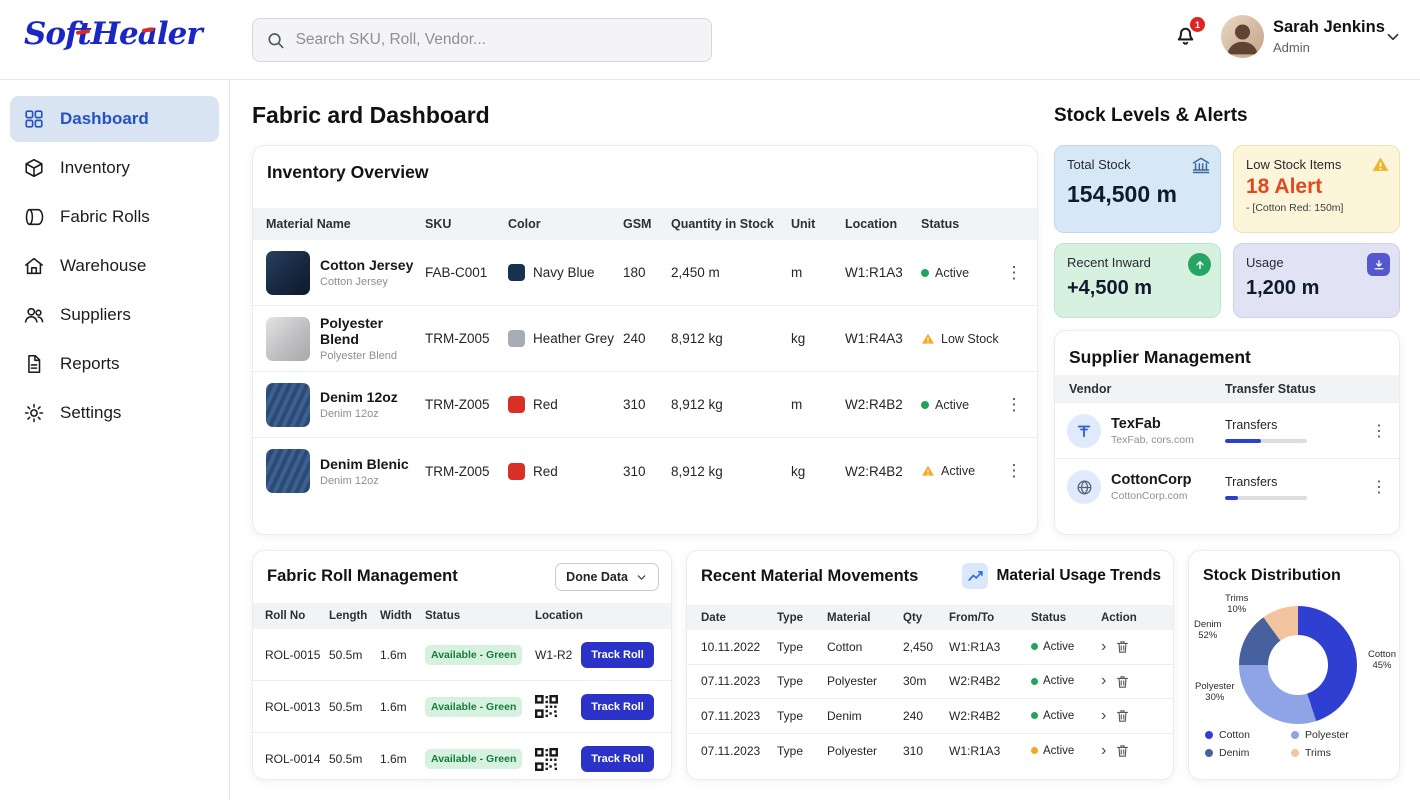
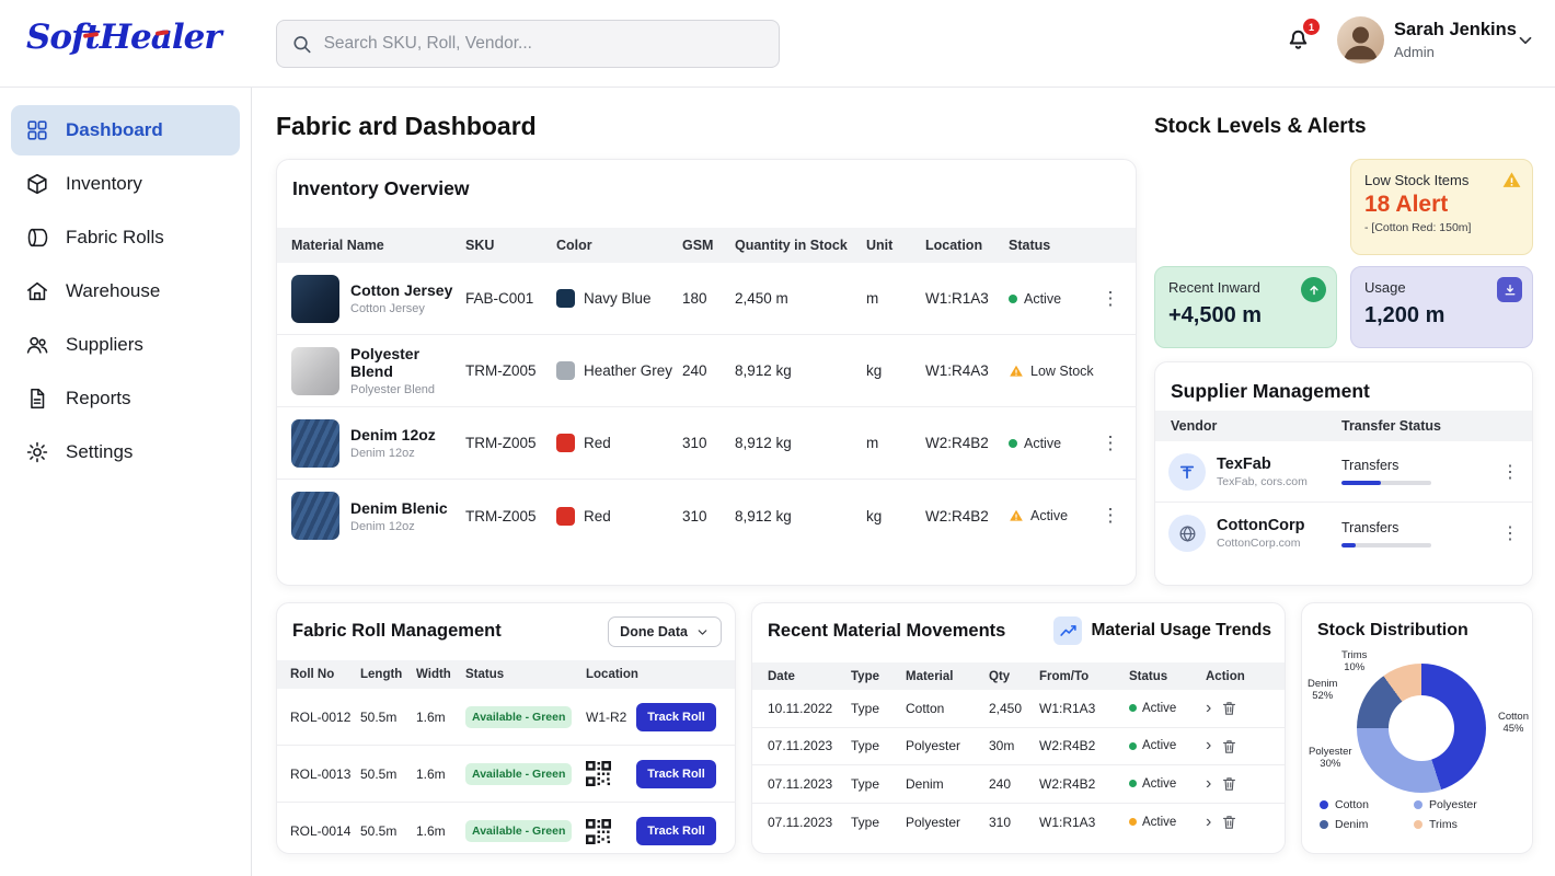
  SoftHealer
  Search SKU, Roll, Vendor...
  1
  Sarah Jenkins
  Admin
  Dashboard
  Inventory
  Fabric Rolls
  Warehouse
  Suppliers
  Reports
  Settings
  Fabric ard Dashboard
  Stock Levels & Alerts
  Inventory Overview
  Material Name
  SKU
  Color
  GSM
  Quantity in Stock
  Unit
  Location
  Status
  Cotton Jersey
  Cotton Jersey
  FAB-C001
  Navy Blue
  180
  2,450 m
  m
  W1:R1A3
  Active
  ⋮
  Polyester Blend
  Polyester Blend
  TRM-Z005
  Heather Grey
  240
  8,912 kg
  kg
  W1:R4A3
  Low Stock
  Denim 12oz
  Denim 12oz
  TRM-Z005
  Red
  310
  8,912 kg
  m
  W2:R4B2
  Active
  ⋮
  Denim Blenic
  Denim 12oz
  TRM-Z005
  Red
  310
  8,912 kg
  kg
  W2:R4B2
  Active
  ⋮
- Total Stock
- 154,500 m
  Low Stock Items
  18 Alert
  - [Cotton Red: 150m]
  Recent Inward
  +4,500 m
  Usage
  1,200 m
  Supplier Management
  Vendor
  Transfer Status
  TexFab
  TexFab, cors.com
  Transfers
  ⋮
  CottonCorp
  CottonCorp.com
  Transfers
  ⋮
  Fabric Roll Management
  Done Data
  Roll No
  Length
  Width
  Status
  Location
- ROL-0015
+ ROL-0012
  50.5m
  1.6m
  Available - Green
  W1-R2
  Track Roll
  ROL-0013
  50.5m
  1.6m
  Available - Green
  Track Roll
  ROL-0014
  50.5m
  1.6m
  Available - Green
  Track Roll
  Recent Material Movements
  Material Usage Trends
  Date
  Type
  Material
  Qty
  From/To
  Status
  Action
  10.11.2022
  Type
  Cotton
  2,450
  W1:R1A3
  Active
  ›
  07.11.2023
  Type
  Polyester
  30m
  W2:R4B2
  Active
  ›
  07.11.2023
  Type
  Denim
  240
  W2:R4B2
  Active
  ›
  07.11.2023
  Type
  Polyester
  310
  W1:R1A3
  Active
  ›
  Stock Distribution
  Trims
  10%
  Denim
  52%
  Cotton
  45%
  Polyester
  30%
  Cotton
  Polyester
  Denim
  Trims
